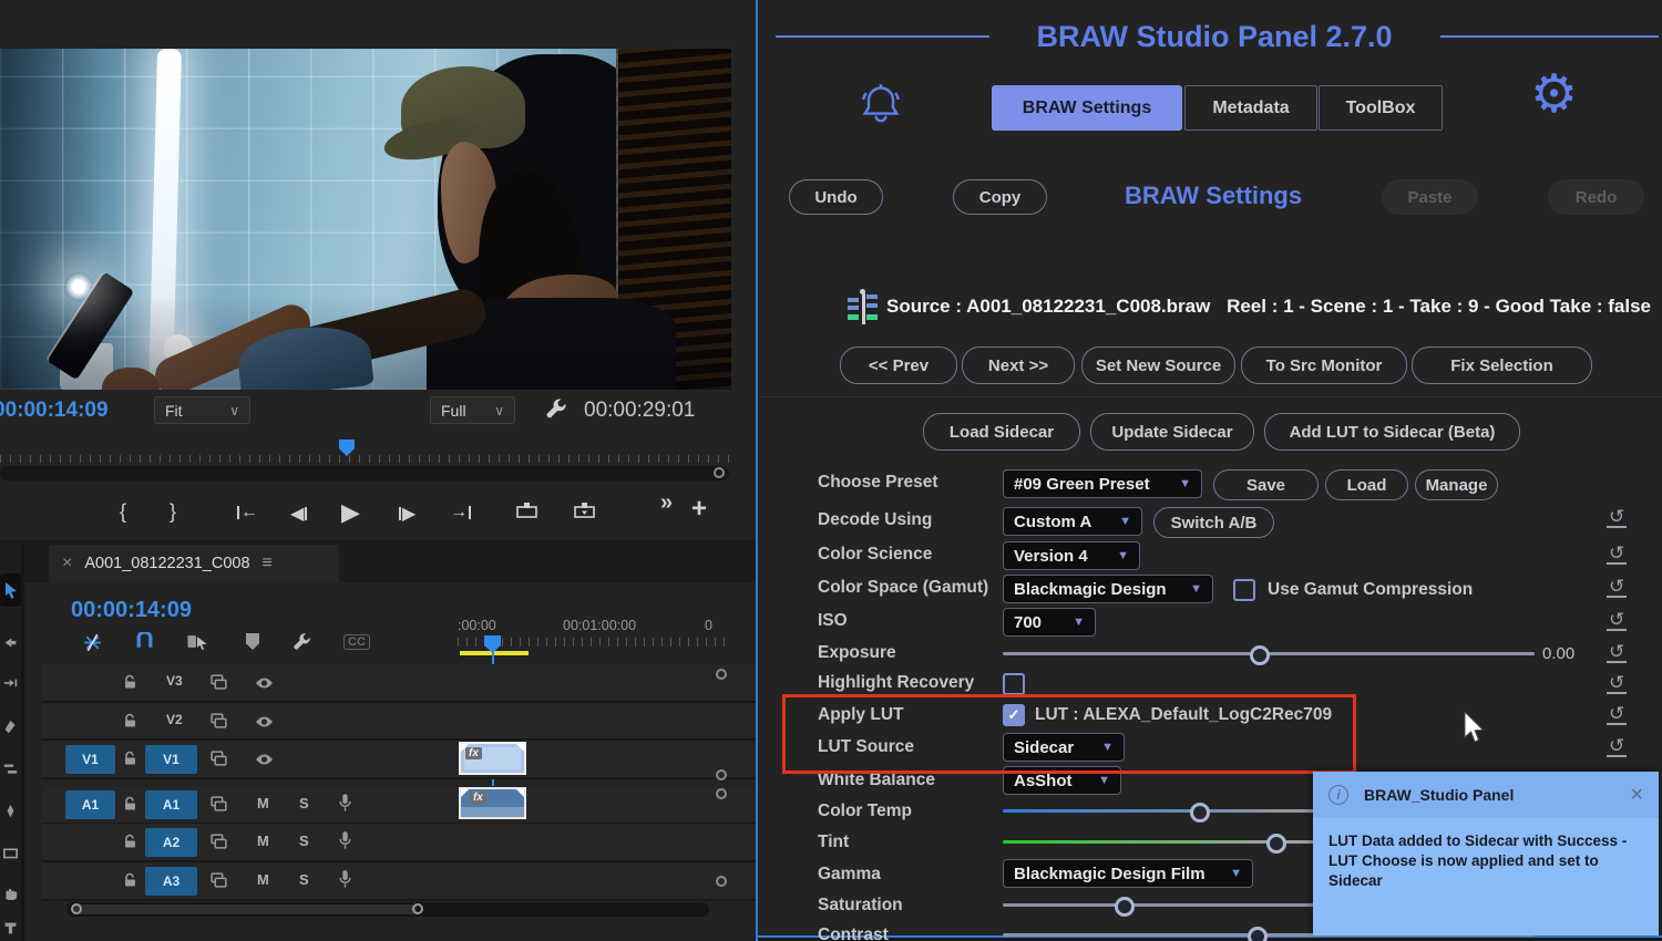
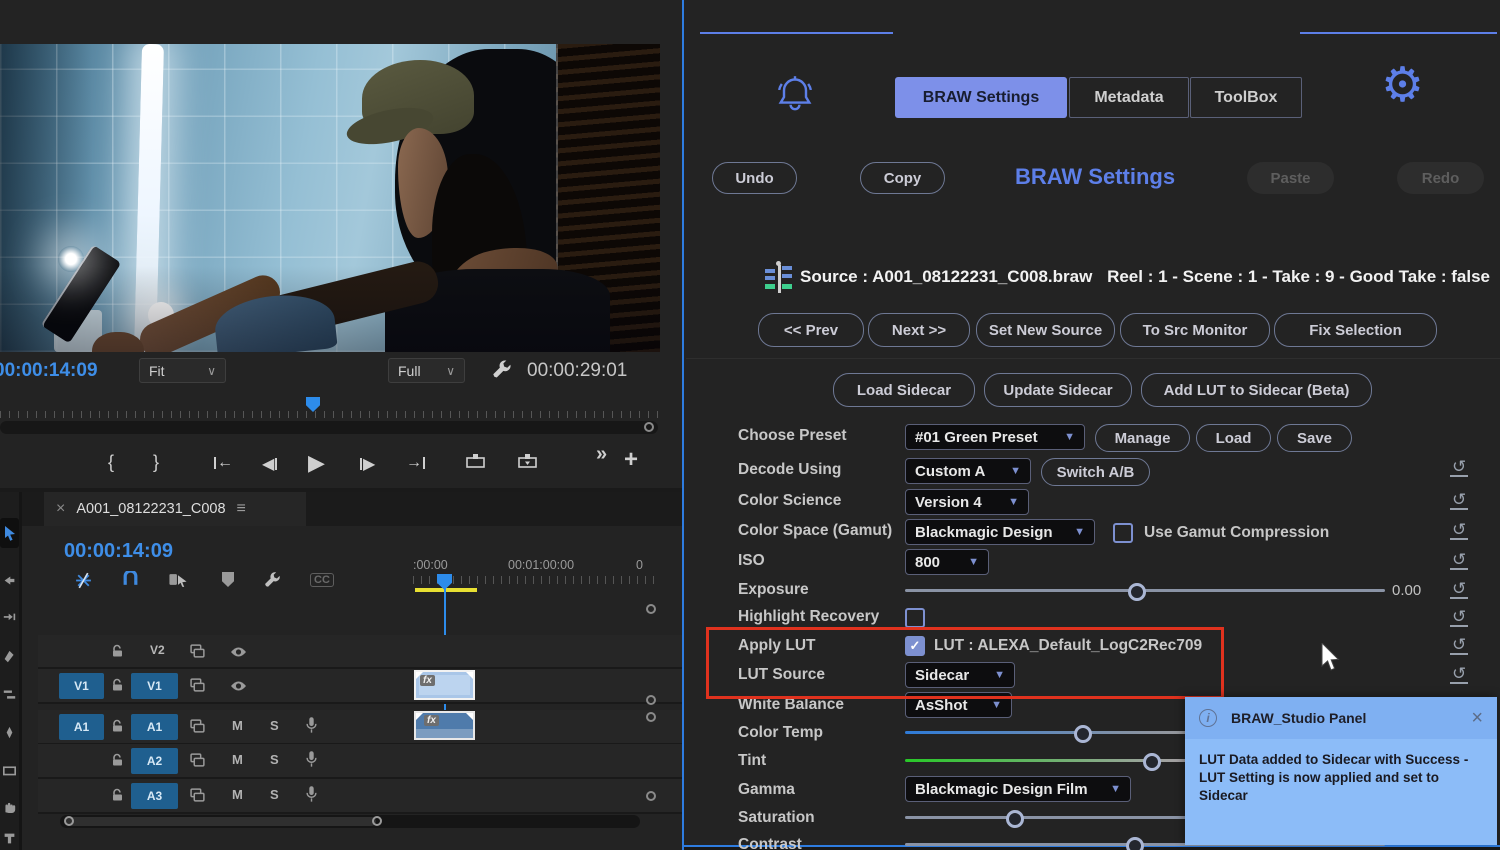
  0:00:14:09
  Fit
  ∨
  Full
  ∨
  00:00:29:01
  {
  }
  ←
  ◀
  ▶
  ▶
  →
  »
  +
  ×
  A001_08122231_C008
  ≡
  00:00:14:09
  CC
  :00:00
  00:01:00:00
  0
- V3
  V2
  V1
  V1
  fx
  A1
  A1
  M
  S
  fx
  A2
  M
  S
  A3
  M
  S
- BRAW Studio Panel 2.7.0
  BRAW Settings
  Metadata
  ToolBox
  ⚙
  Undo
  Copy
  BRAW Settings
  Paste
  Redo
  Source : A001_08122231_C008.braw Reel : 1 - Scene : 1 - Take : 9 - Good Take : false
  << Prev
  Next >>
  Set New Source
  To Src Monitor
  Fix Selection
  Load Sidecar
  Update Sidecar
  Add LUT to Sidecar (Beta)
  Choose Preset
- #09 Green Preset
+ #01 Green Preset
  ▼
- Save
+ Manage
  Load
- Manage
+ Save
  Decode Using
  Custom A
  ▼
  Switch A/B
  Color Science
  Version 4
  ▼
  Color Space (Gamut)
  Blackmagic Design
  ▼
  Use Gamut Compression
  ISO
- 700
+ 800
  ▼
  Exposure
  0.00
  Highlight Recovery
  Apply LUT
  ✓
  LUT : ALEXA_Default_LogC2Rec709
  LUT Source
  Sidecar
  ▼
  White Balance
  AsShot
  ▼
  Color Temp
  Tint
  Gamma
  Blackmagic Design Film
  ▼
  Saturation
  Contrast
  ↺
  ↺
  ↺
  ↺
  ↺
  ↺
  ↺
  ↺
  i
  BRAW_Studio Panel
  ×
- LUT Data added to Sidecar with Success - LUT Choose is now applied and set to Sidecar
+ LUT Data added to Sidecar with Success - LUT Setting is now applied and set to Sidecar
